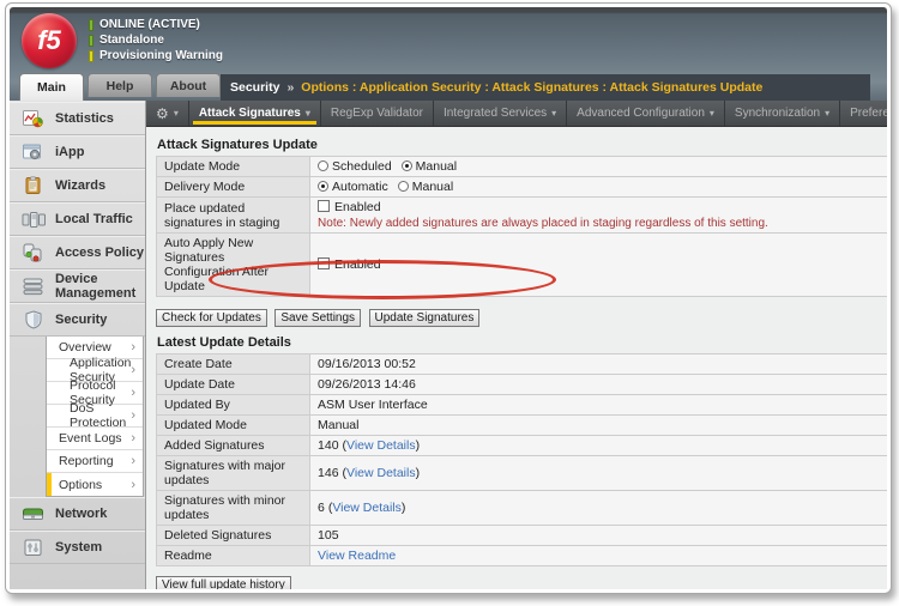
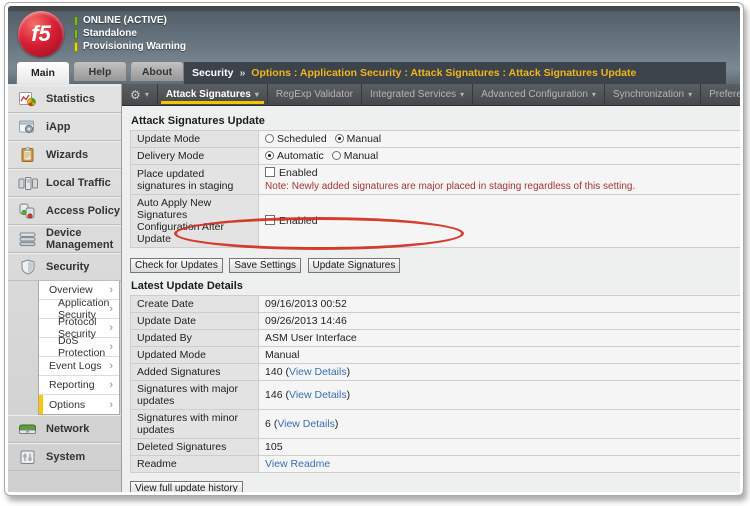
  f5
  ONLINE (ACTIVE)
  Standalone
  Provisioning Warning
  Main
  Help
  About
  Security
  »
  Options : Application Security : Attack Signatures : Attack Signatures Update
  Statistics
  iApp
  Wizards
  Local Traffic
  Access Policy
  Device Management
  Security
  Overview
  ›
  Application Security
  ›
  Protocol Security
  ›
  DoS Protection
  ›
  Event Logs
  ›
  Reporting
  ›
  Options
  ›
  Network
  System
  ⚙
  ▾
  Attack Signatures
  ▾
  RegExp Validator
  Integrated Services
  ▾
  Advanced Configuration
  ▾
  Synchronization
  ▾
  Attack Signatures Update
  Update Mode	Scheduled Manual
  Delivery Mode	Automatic Manual
- Place updated signatures in staging	Enabled Note: Newly added signatures are always placed in staging regardless of this setting.
+ Place updated signatures in staging	Enabled Note: Newly added signatures are major placed in staging regardless of this setting.
  Auto Apply New Signatures Configuration After Update	Enabled
  Check for Updates Save Settings Update Signatures
  Latest Update Details
  Create Date	09/16/2013 00:52
  Update Date	09/26/2013 14:46
  Updated By	ASM User Interface
  Updated Mode	Manual
  Added Signatures	140 (View Details)
  Signatures with major updates	146 (View Details)
  Signatures with minor updates	6 (View Details)
  Deleted Signatures	105
  Readme	View Readme
  View full update history
